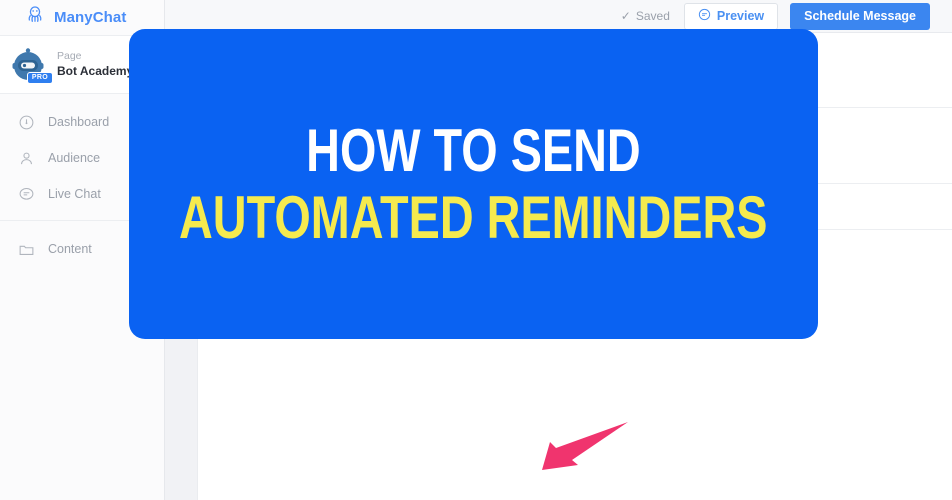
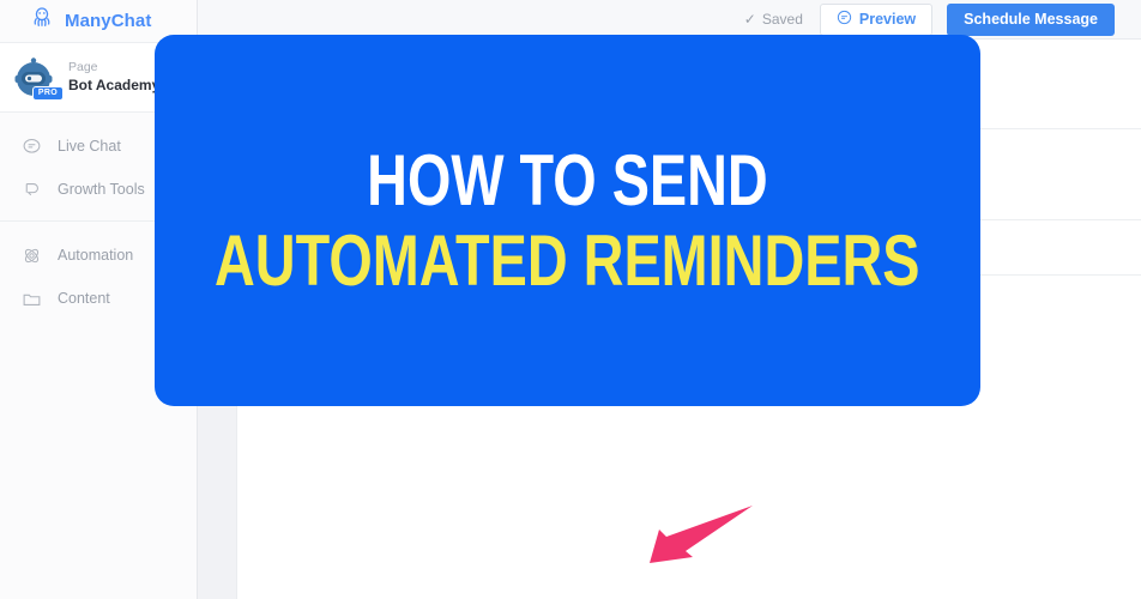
  ManyChat
  Page
  Bot Academ
- Dashboard
- Audience
  Live Chat
+ Growth Tools
+ Automation
  Content
  ✓
  Saved
  Preview
  Schedule Message
  HOW TO SEND
  AUTOMATED REMINDERS
